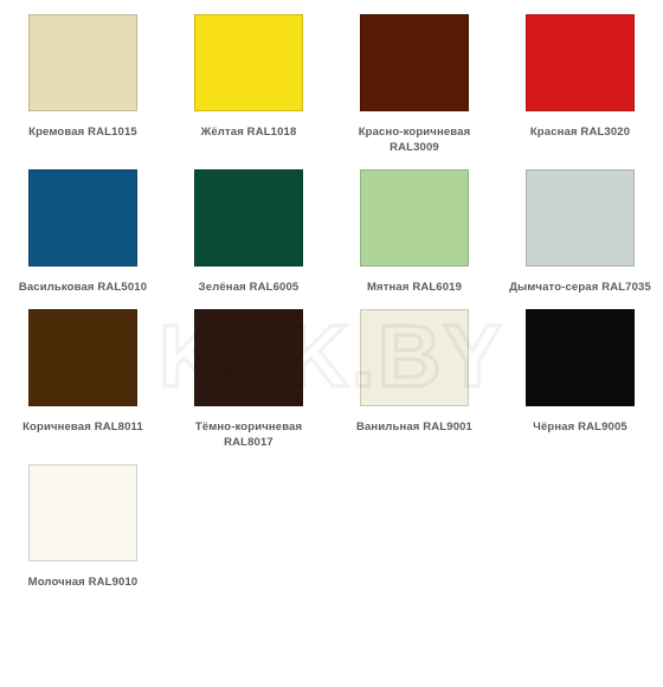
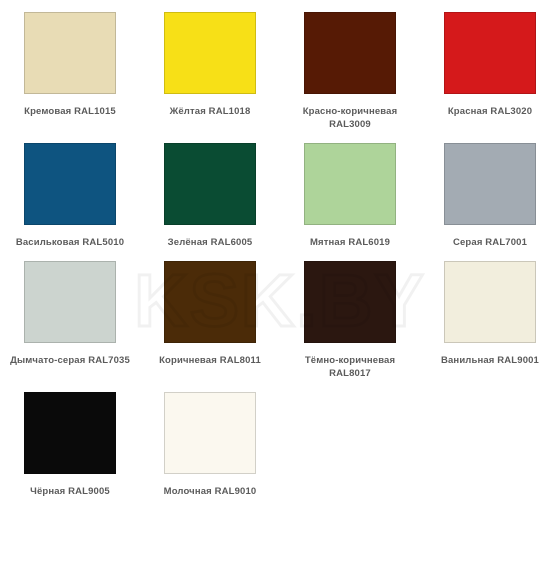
  Кремовая RAL1015
  Жёлтая RAL1018
  Красно-коричневая RAL3009
  Красная RAL3020
  Васильковая RAL5010
  Зелёная RAL6005
  Мятная RAL6019
+ Серая RAL7001
  Дымчато-серая RAL7035
  Коричневая RAL8011
  Тёмно-коричневая RAL8017
  Ванильная RAL9001
  Чёрная RAL9005
  Молочная RAL9010
  KSK.BY
